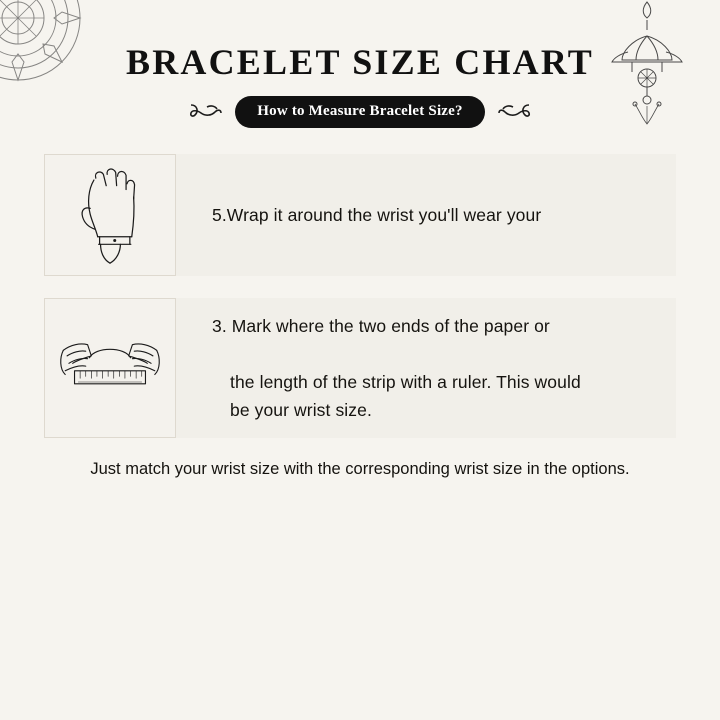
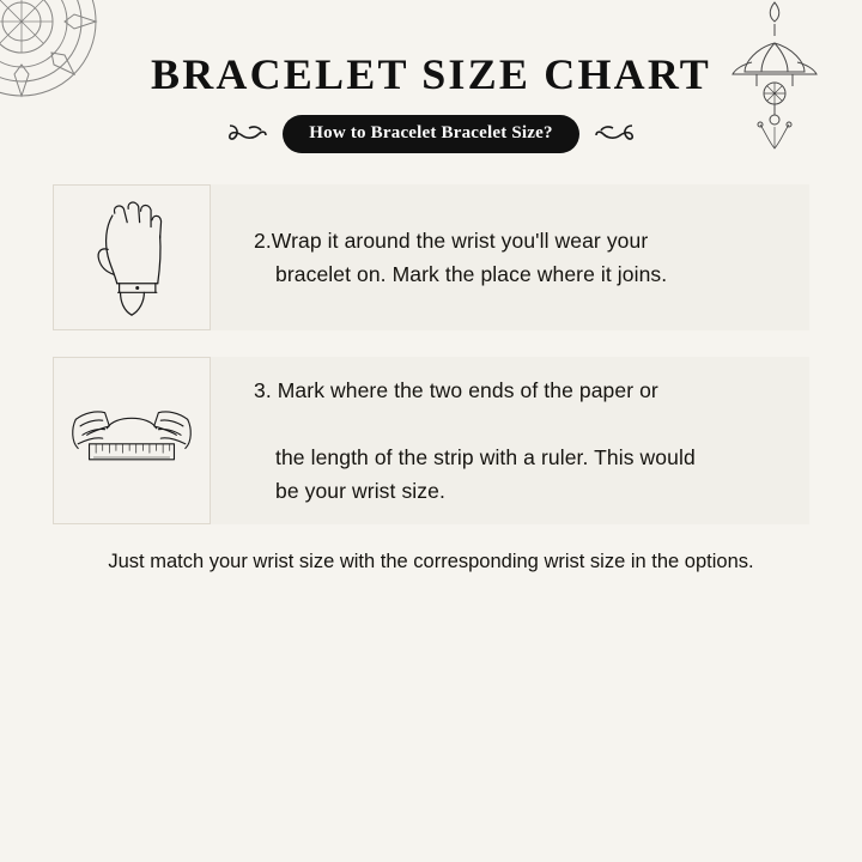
  BRACELET SIZE CHART
- How to Measure Bracelet Size?
+ How to Bracelet Bracelet Size?
- 5.Wrap it around the wrist you'll wear your
+ 2.Wrap it around the wrist you'll wear your
+ bracelet on. Mark the place where it joins.
  3. Mark where the two ends of the paper or
  the length of the strip with a ruler. This would
  be your wrist size.
  Just match your wrist size with the corresponding wrist size in the options.
